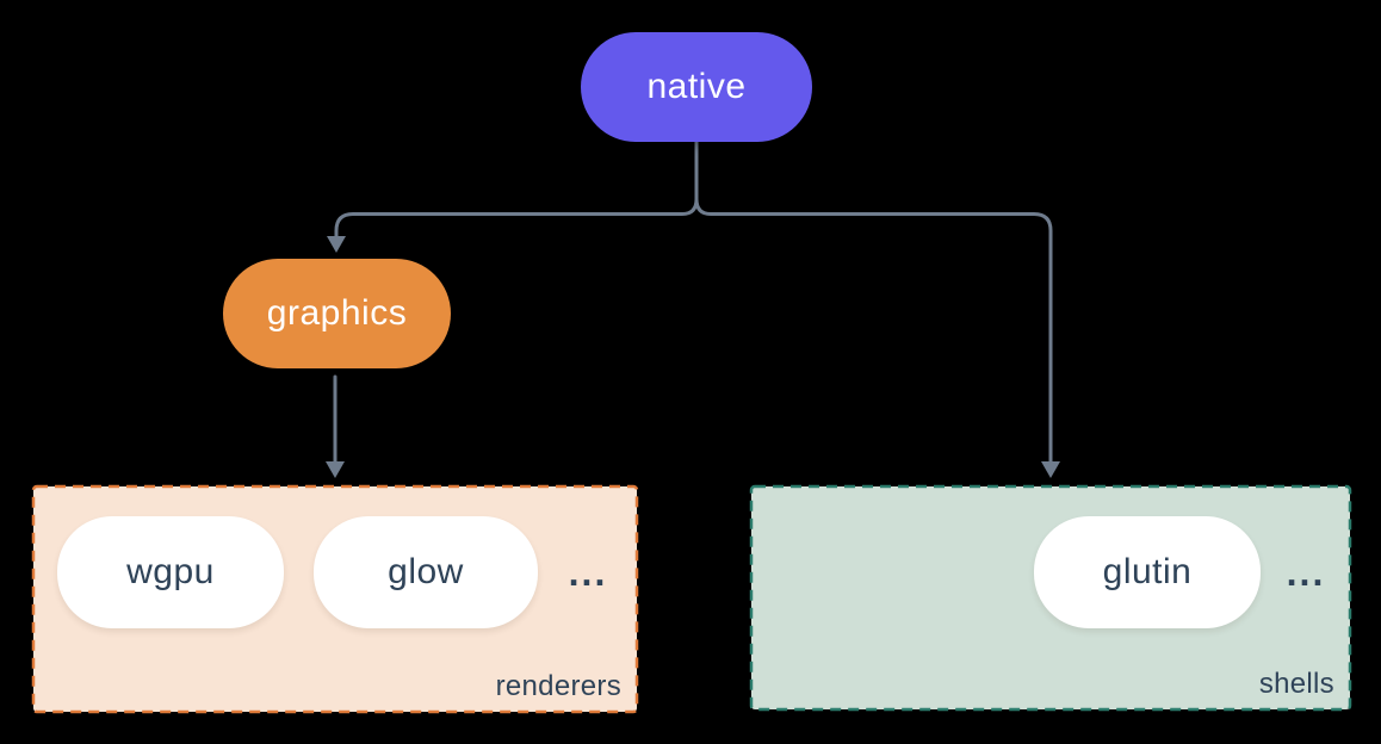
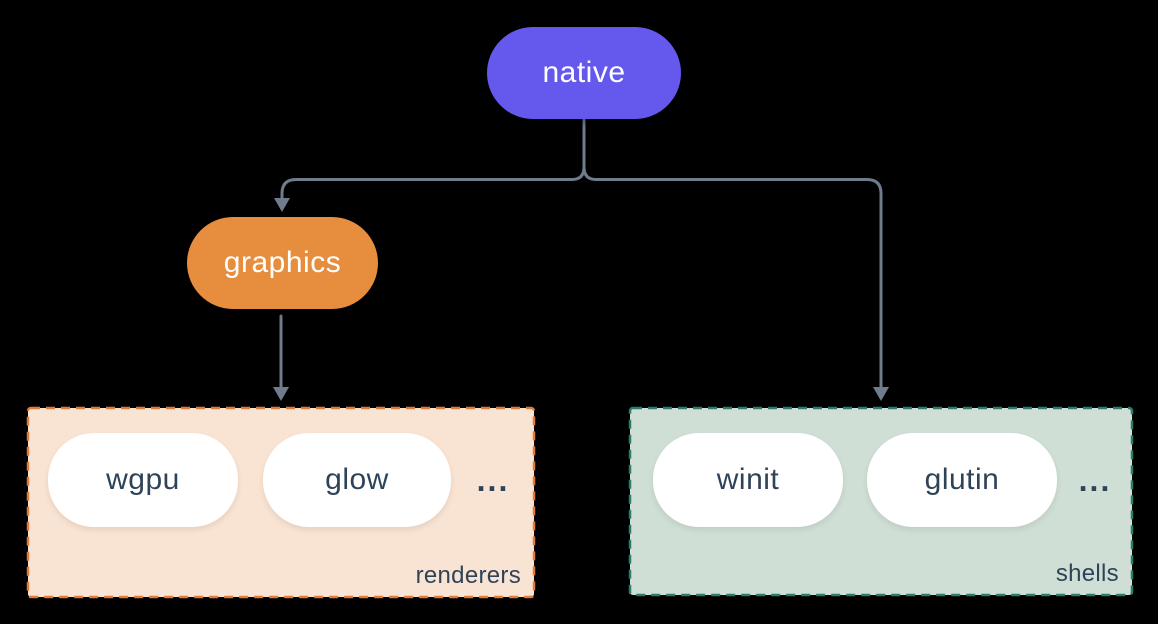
  native
  graphics
  wgpu
  glow
  ...
  renderers
+ winit
  glutin
  ...
  shells
